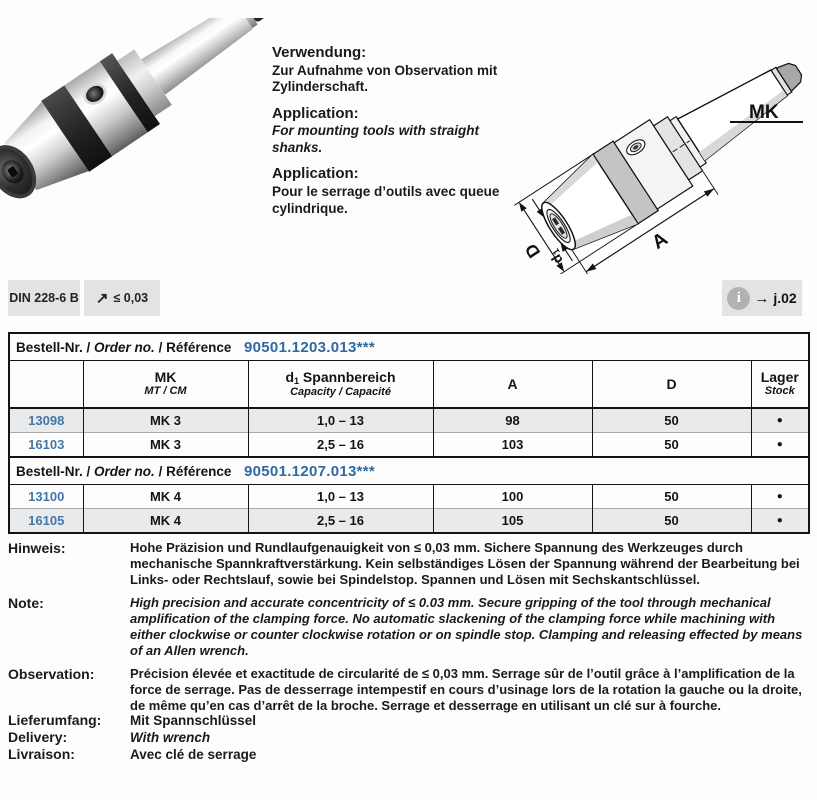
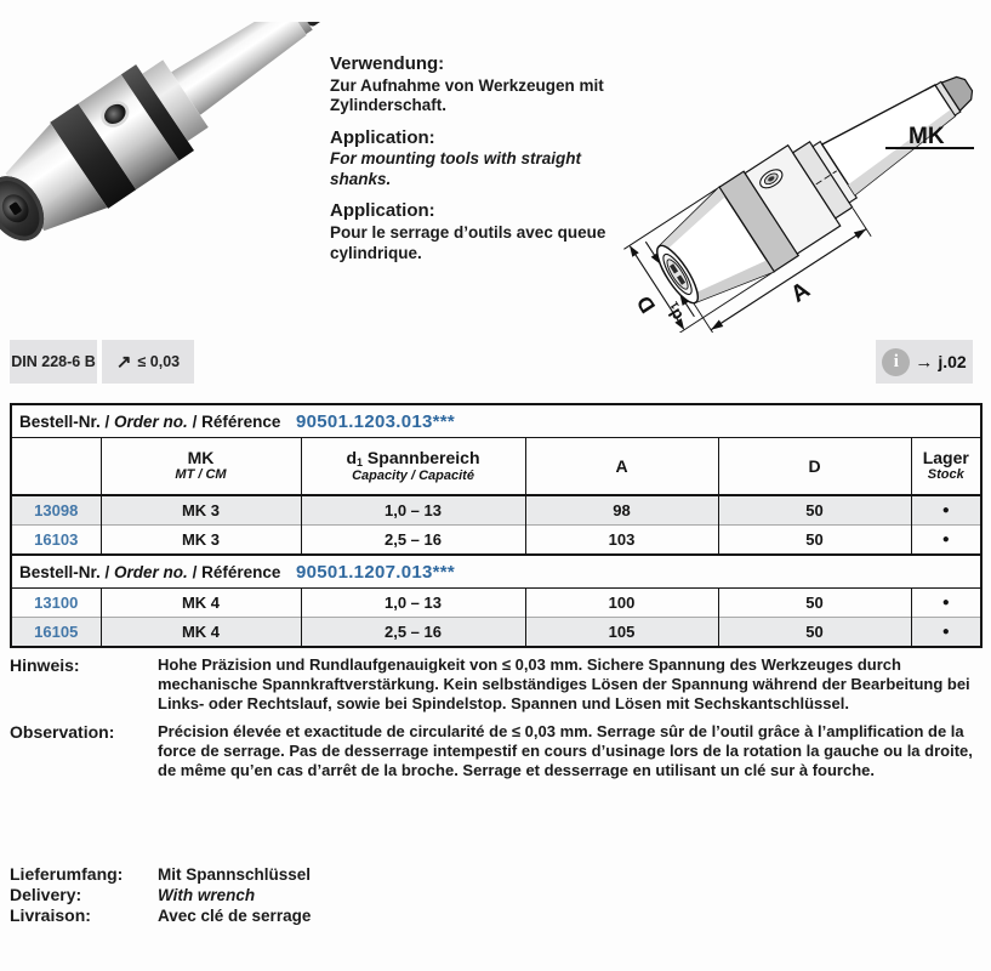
  Verwendung:
- Zur Aufnahme von Observation mit Zylinderschaft.
+ Zur Aufnahme von Werkzeugen mit Zylinderschaft.
  Application:
  For mounting tools with straight shanks.
  Application:
  Pour le serrage d’outils avec queue cylindrique.
  MK
  DIN 228-6 B
  ↗
  ≤ 0,03
  i
  →
  j.02
  Bestell-Nr. / Order no. / Référence 90501.1203.013***
  	MK MT / CM	d1 Spannbereich Capacity / Capacité	A	D	Lager Stock
  13098	MK 3	1,0 – 13	98	50	●
  16103	MK 3	2,5 – 16	103	50	●
  Bestell-Nr. / Order no. / Référence 90501.1207.013***
  13100	MK 4	1,0 – 13	100	50	●
  16105	MK 4	2,5 – 16	105	50	●
  Hinweis:
  Hohe Präzision und Rundlaufgenauigkeit von ≤ 0,03 mm. Sichere Spannung des Werkzeuges durch mechanische Spannkraftverstärkung. Kein selbständiges Lösen der Spannung während der Bearbeitung bei Links- oder Rechtslauf, sowie bei Spindelstop. Spannen und Lösen mit Sechskantschlüssel.
- Note:
- High precision and accurate concentricity of ≤ 0.03 mm. Secure gripping of the tool through mechanical amplification of the clamping force. No automatic slackening of the clamping force while machining with either clockwise or counter clockwise rotation or on spindle stop. Clamping and releasing effected by means of an Allen wrench.
  Observation:
  Précision élevée et exactitude de circularité de ≤ 0,03 mm. Serrage sûr de l’outil grâce à l’amplification de la force de serrage. Pas de desserrage intempestif en cours d’usinage lors de la rotation la gauche ou la droite, de même qu’en cas d’arrêt de la broche. Serrage et desserrage en utilisant un clé sur à fourche.
  Lieferumfang:
  Mit Spannschlüssel
  Delivery:
  With wrench
  Livraison:
  Avec clé de serrage
